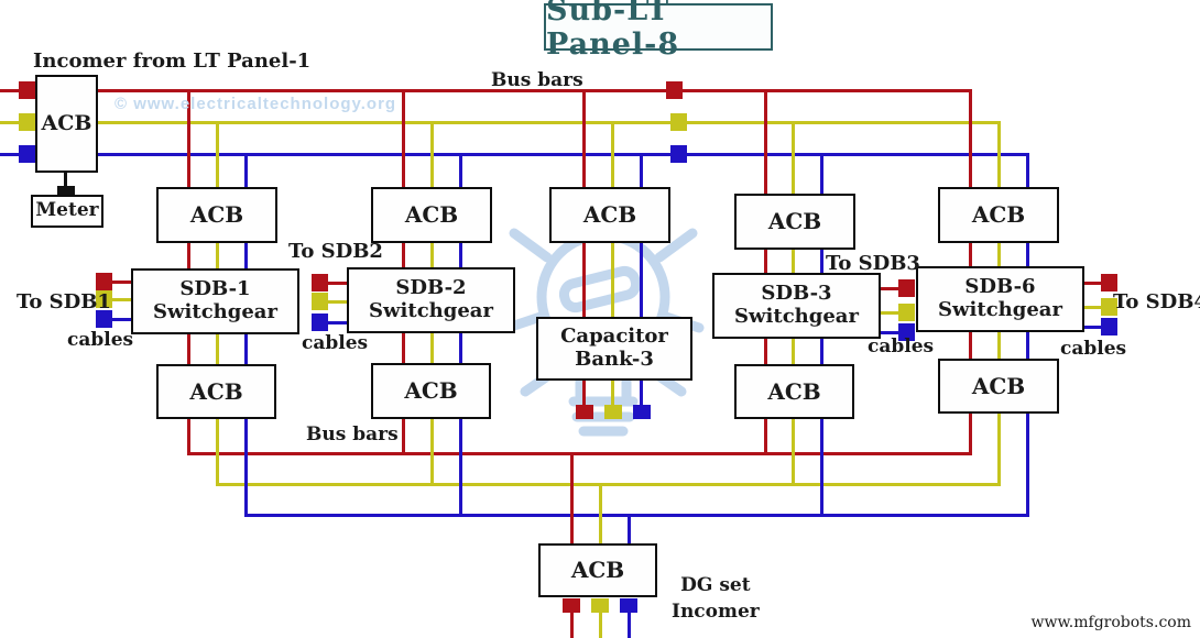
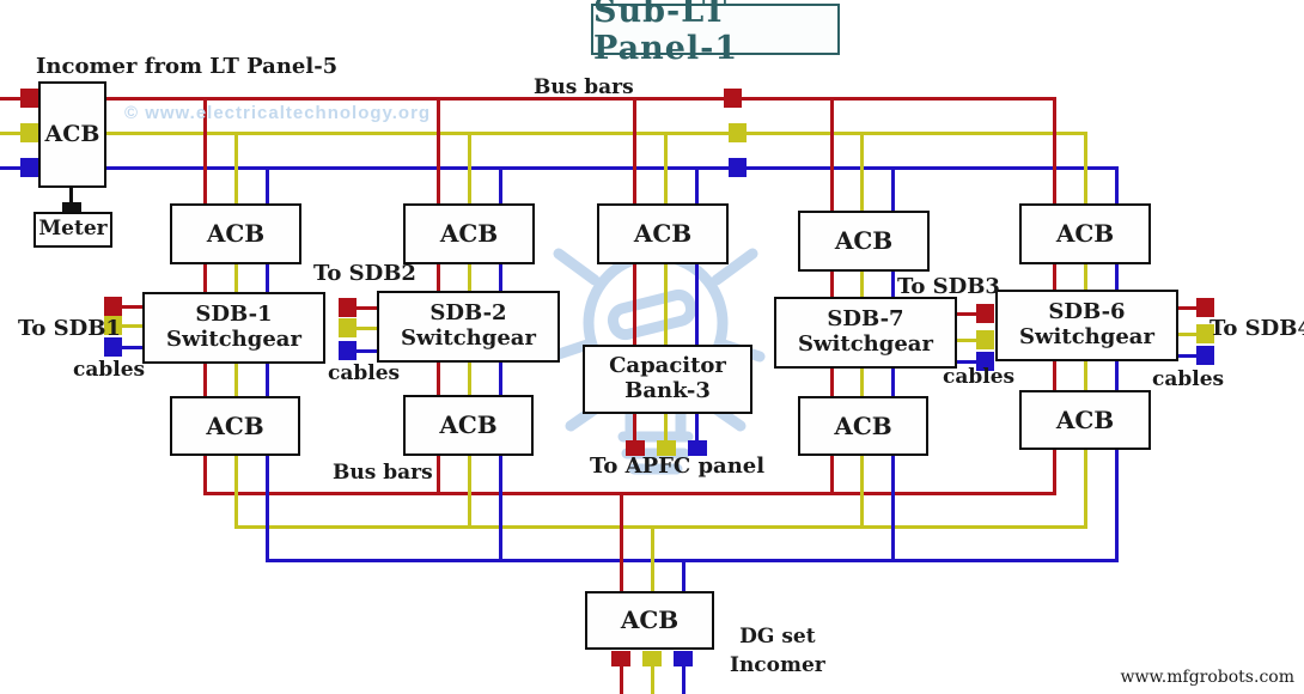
  ACB
  Meter
  ACB
  ACB
  ACB
  ACB
  ACB
  SDB-1
  Switchgear
  SDB-2
  Switchgear
  Capacitor
  Bank-3
- SDB-3
+ SDB-7
  Switchgear
  SDB-6
  Switchgear
  ACB
  ACB
  ACB
  ACB
  ACB
- Sub-LT Panel-8
+ Sub-LT Panel-1
- Incomer from LT Panel-1
+ Incomer from LT Panel-5
  Bus bars
  Bus bars
  To SDB1
  cables
  To SDB2
  cables
+ To APFC panel
  To SDB3
  cables
  To SDB
  cables
  DG set
  Incomer
  © www.electricaltechnology.org
  www.mfgrobots.com
